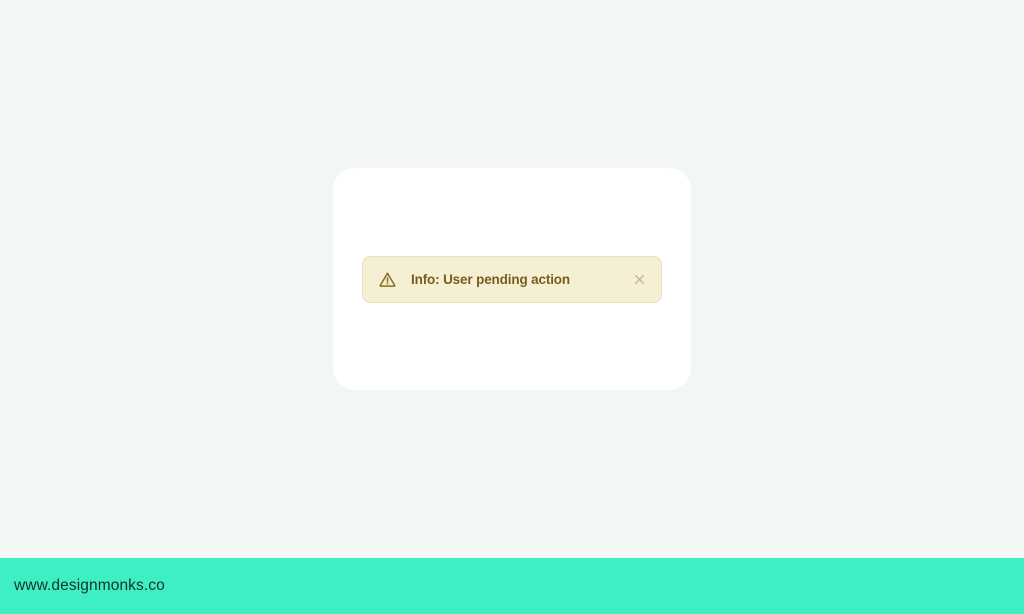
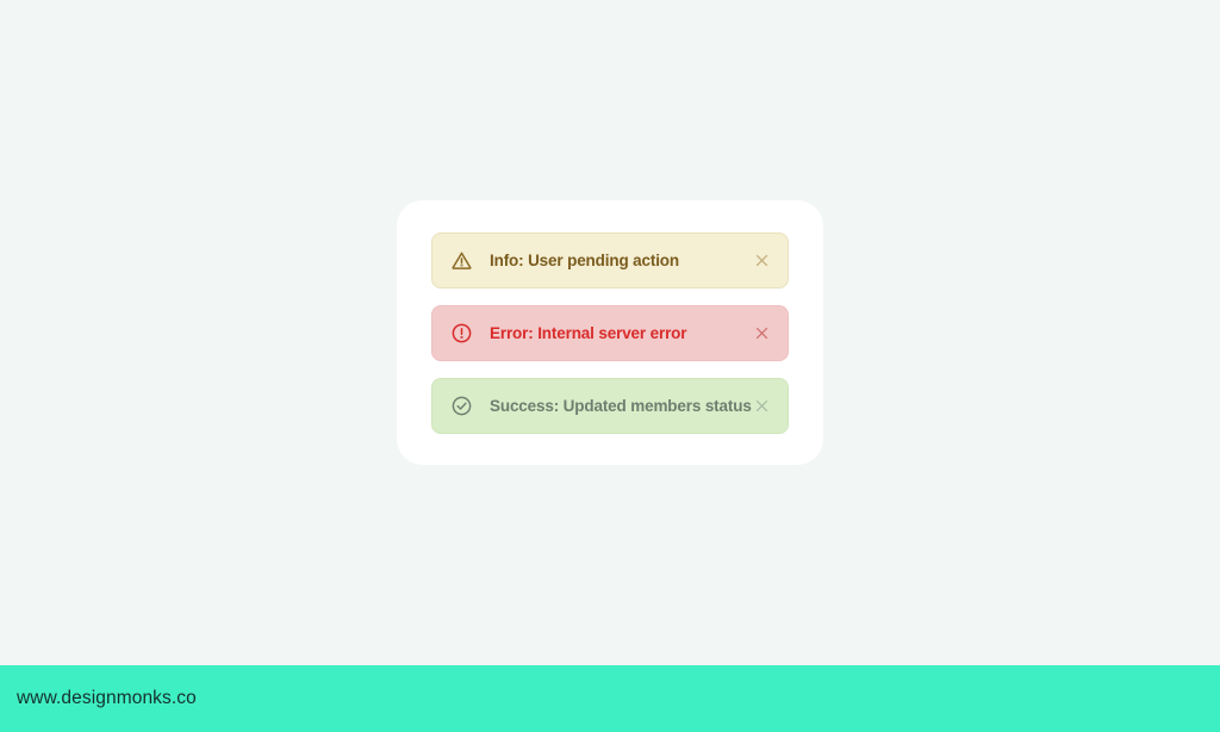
  Info: User pending action
+ Error: Internal server error
+ Success: Updated members status
  www.designmonks.co
